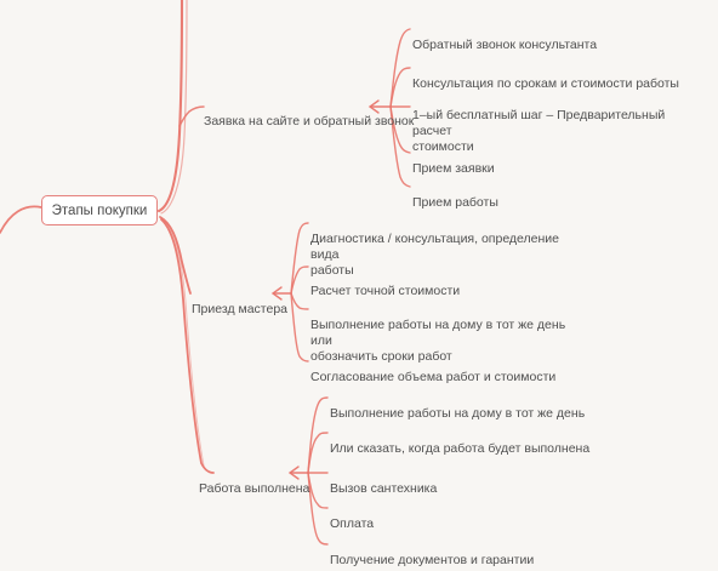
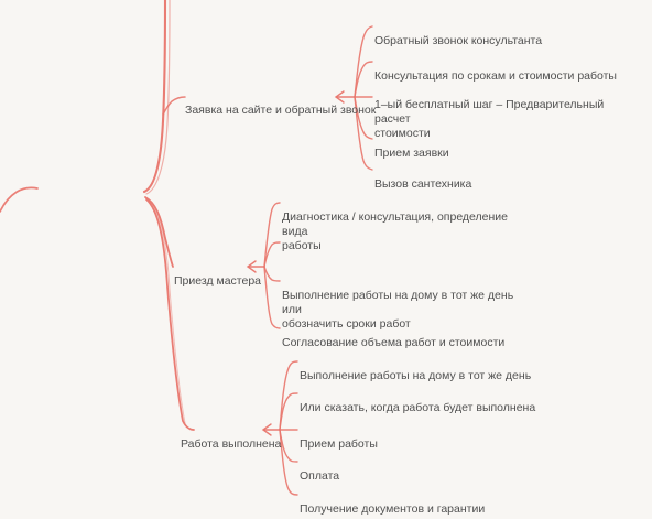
- Этапы покупки
  Заявка на сайте и обратный звонок
  Обратный звонок консультанта
  Консультация по срокам и стоимости работы
  1–ый бесплатный шаг – Предварительный расчет
  стоимости
  Прием заявки
- Прием работы
+ Вызов сантехника
  Приезд мастера
  Диагностика / консультация, определение вида
  работы
- Расчет точной стоимости
  Выполнение работы на дому в тот же день или
  обозначить сроки работ
  Согласование объема работ и стоимости
  Работа выполнена
  Выполнение работы на дому в тот же день
  Или сказать, когда работа будет выполнена
- Вызов сантехника
+ Прием работы
  Оплата
  Получение документов и гарантии
